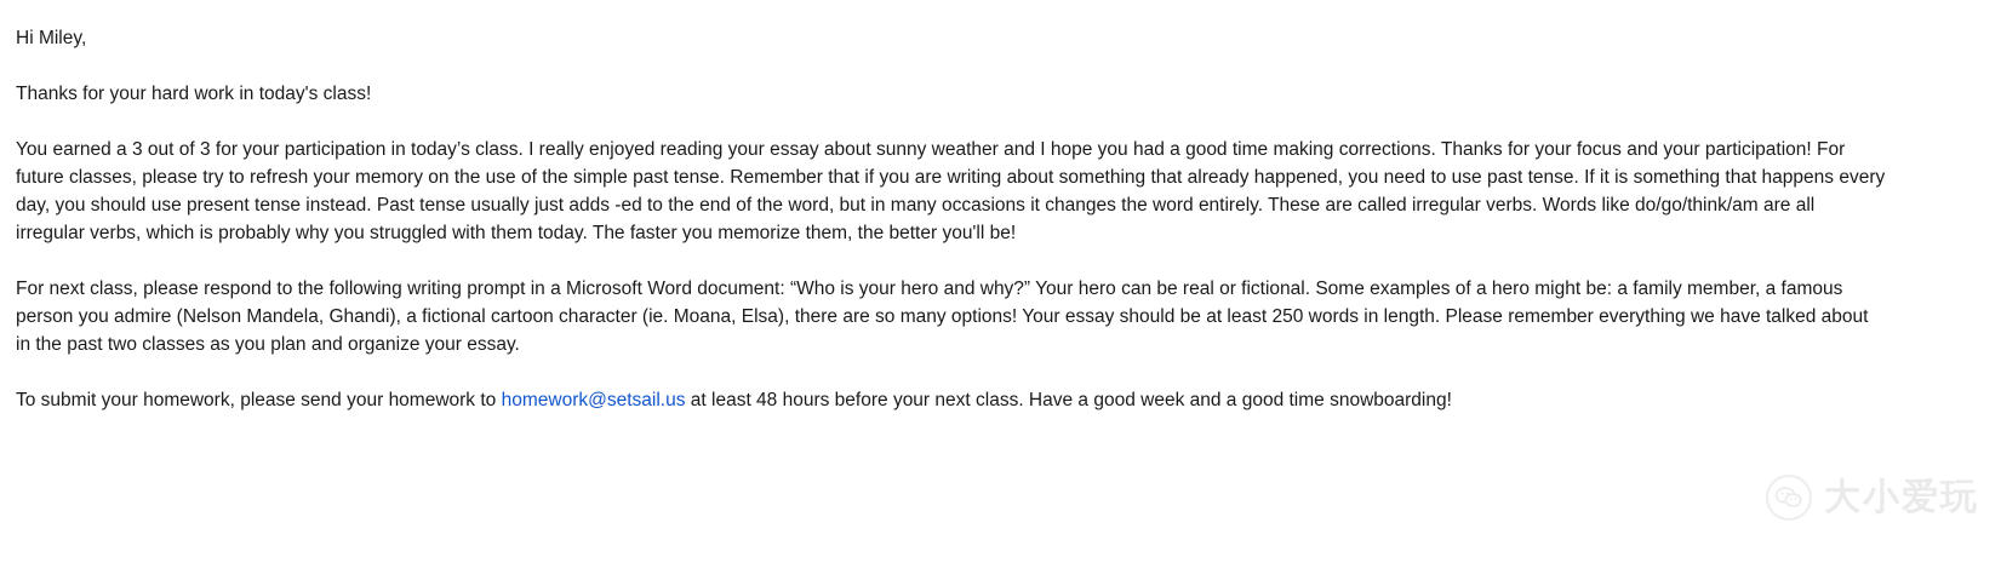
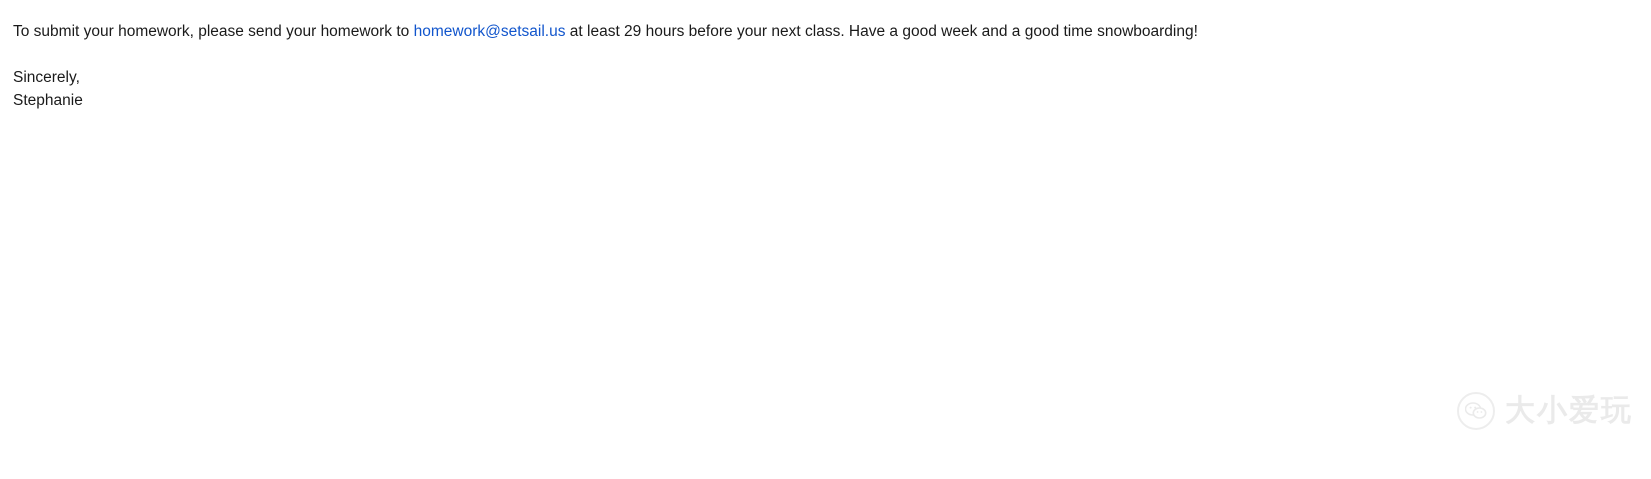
- Hi Miley,
- Thanks for your hard work in today's class!
- You earned a 3 out of 3 for your participation in today’s class. I really enjoyed reading your essay about sunny weather and I hope you had a good time making corrections. Thanks for your focus and your participation! For future classes, please try to refresh your memory on the use of the simple past tense. Remember that if you are writing about something that already happened, you need to use past tense. If it is something that happens every day, you should use present tense instead. Past tense usually just adds -ed to the end of the word, but in many occasions it changes the word entirely. These are called irregular verbs. Words like do/go/think/am are all irregular verbs, which is probably why you struggled with them today. The faster you memorize them, the better you'll be!
- For next class, please respond to the following writing prompt in a Microsoft Word document: “Who is your hero and why?” Your hero can be real or fictional. Some examples of a hero might be: a family member, a famous person you admire (Nelson Mandela, Ghandi), a fictional cartoon character (ie. Moana, Elsa), there are so many options! Your essay should be at least 250 words in length. Please remember everything we have talked about in the past two classes as you plan and organize your essay.
- To submit your homework, please send your homework to homework@setsail.us at least 48 hours before your next class. Have a good week and a good time snowboarding!
+ To submit your homework, please send your homework to homework@setsail.us at least 29 hours before your next class. Have a good week and a good time snowboarding!
+ Sincerely,
+ Stephanie
